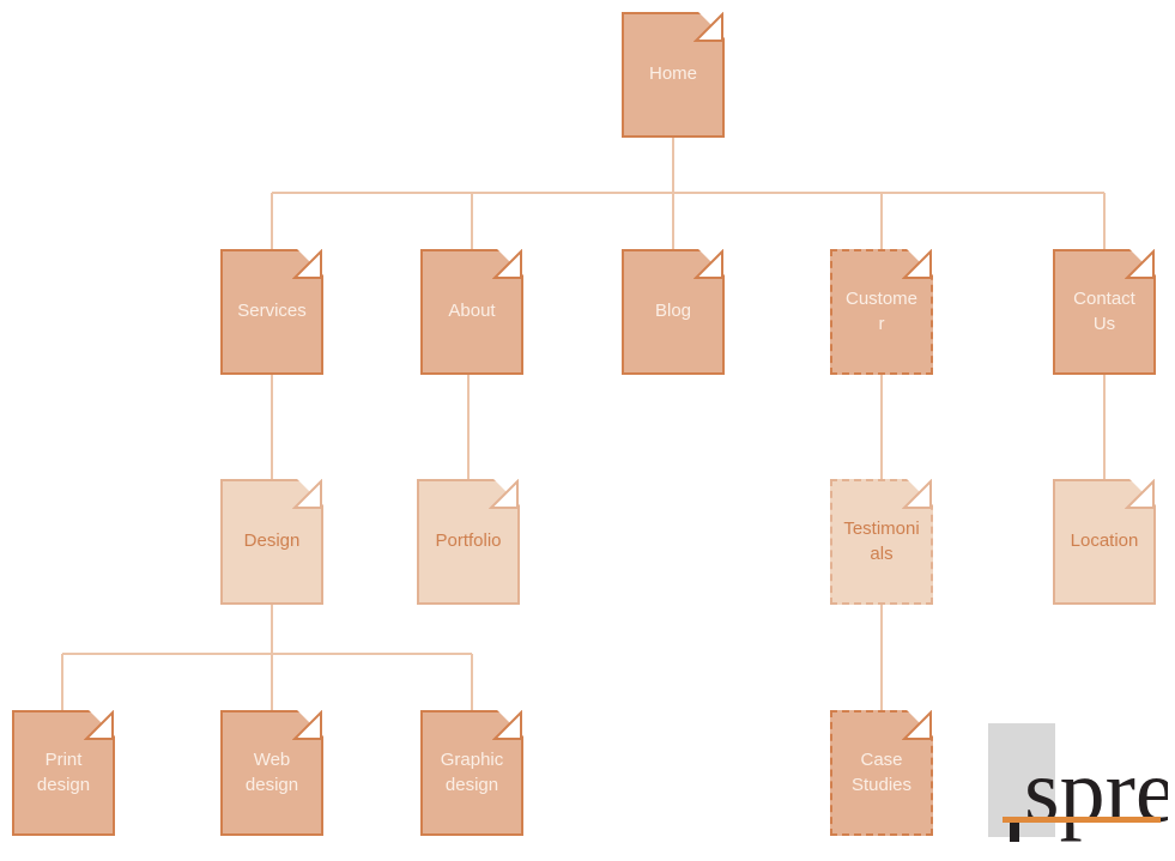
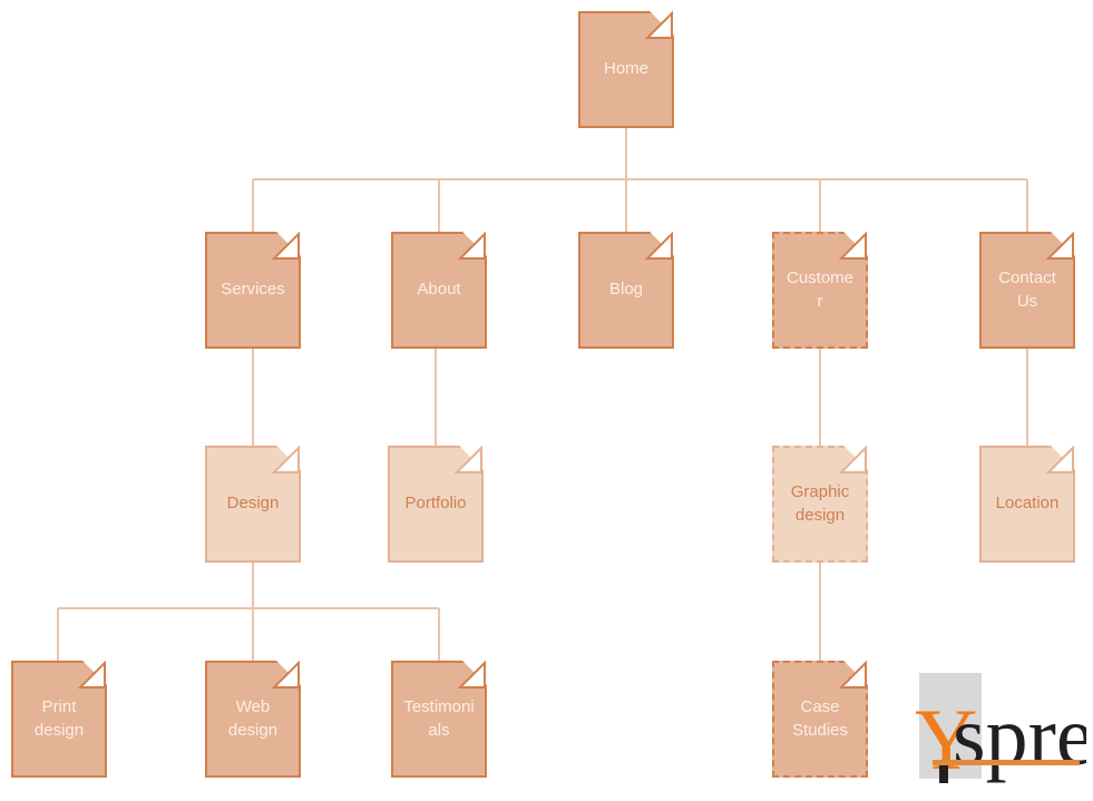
  Home
  Services
  About
  Blog
  Customer
  Contact Us
  Design
  Portfolio
- Testimonials
+ Graphic design
  Location
  Print design
  Web design
- Graphic design
+ Testimonials
  Case Studies
+ Y
  spre
